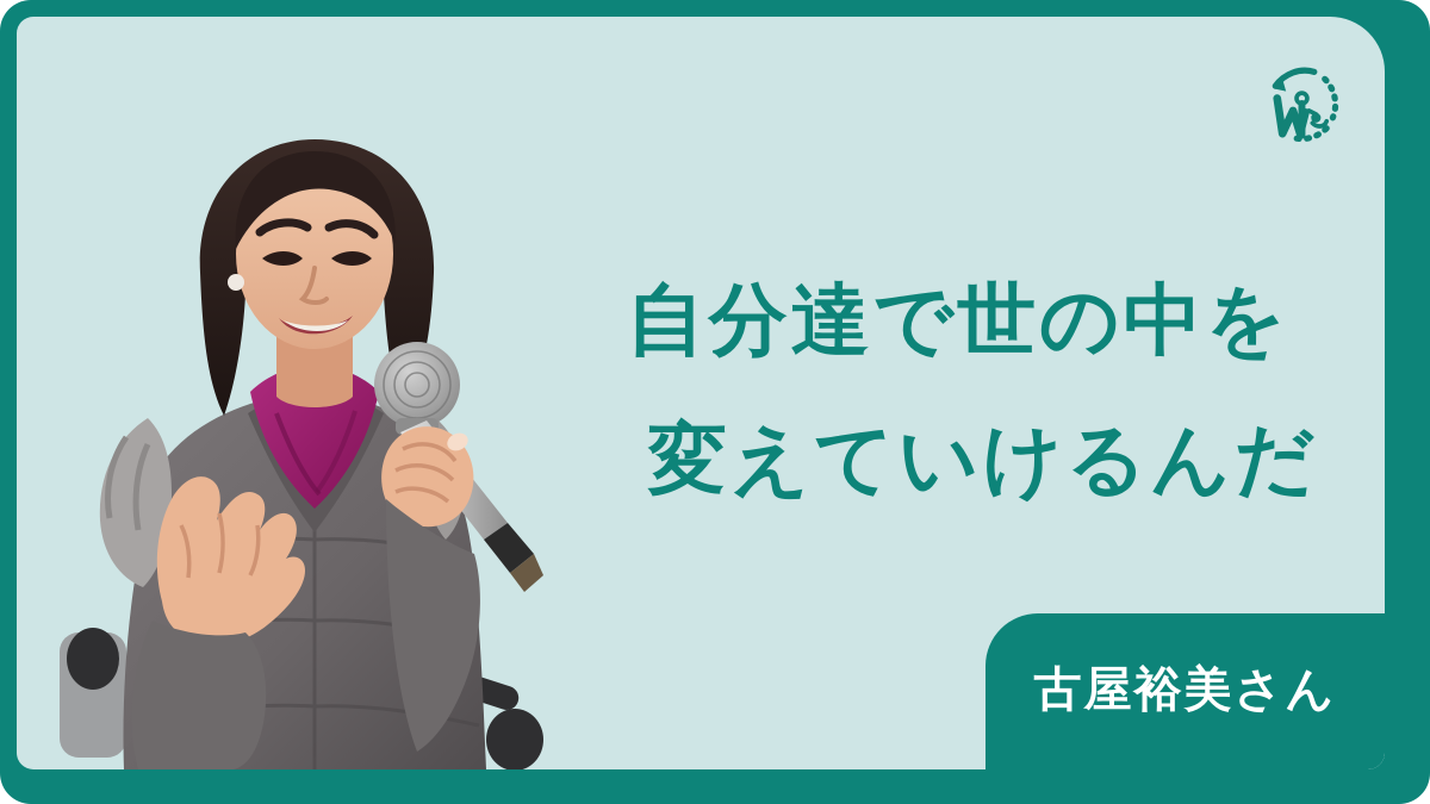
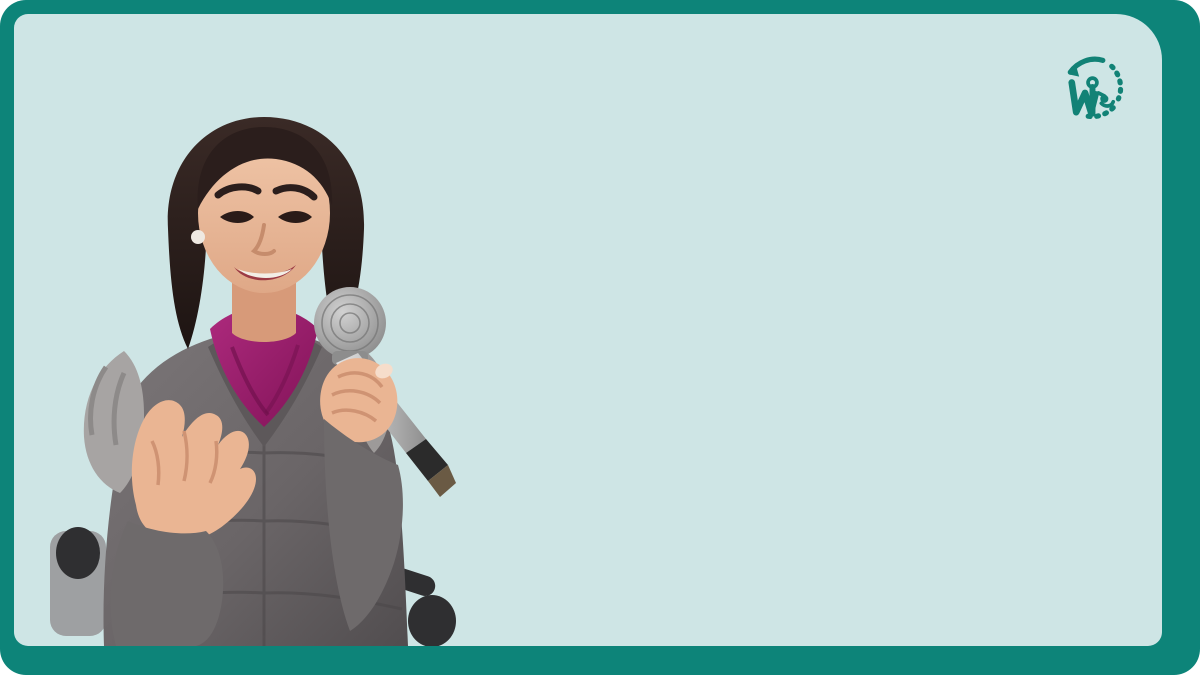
- 自分達で世の中を
- 変えていけるんだ
- 古屋裕美さん
